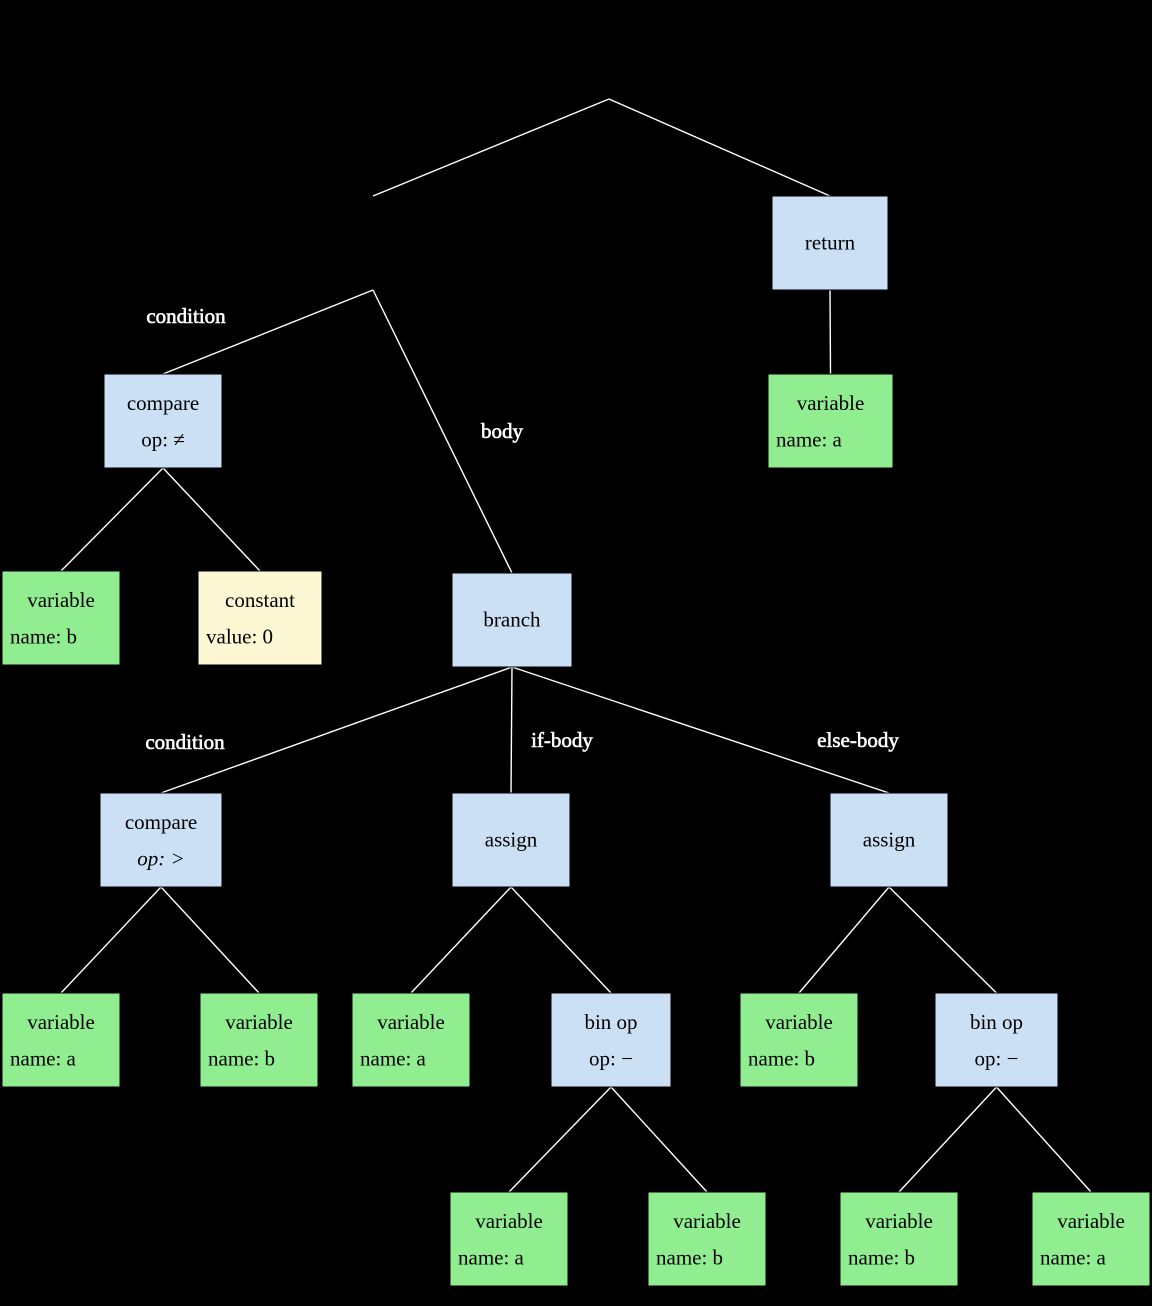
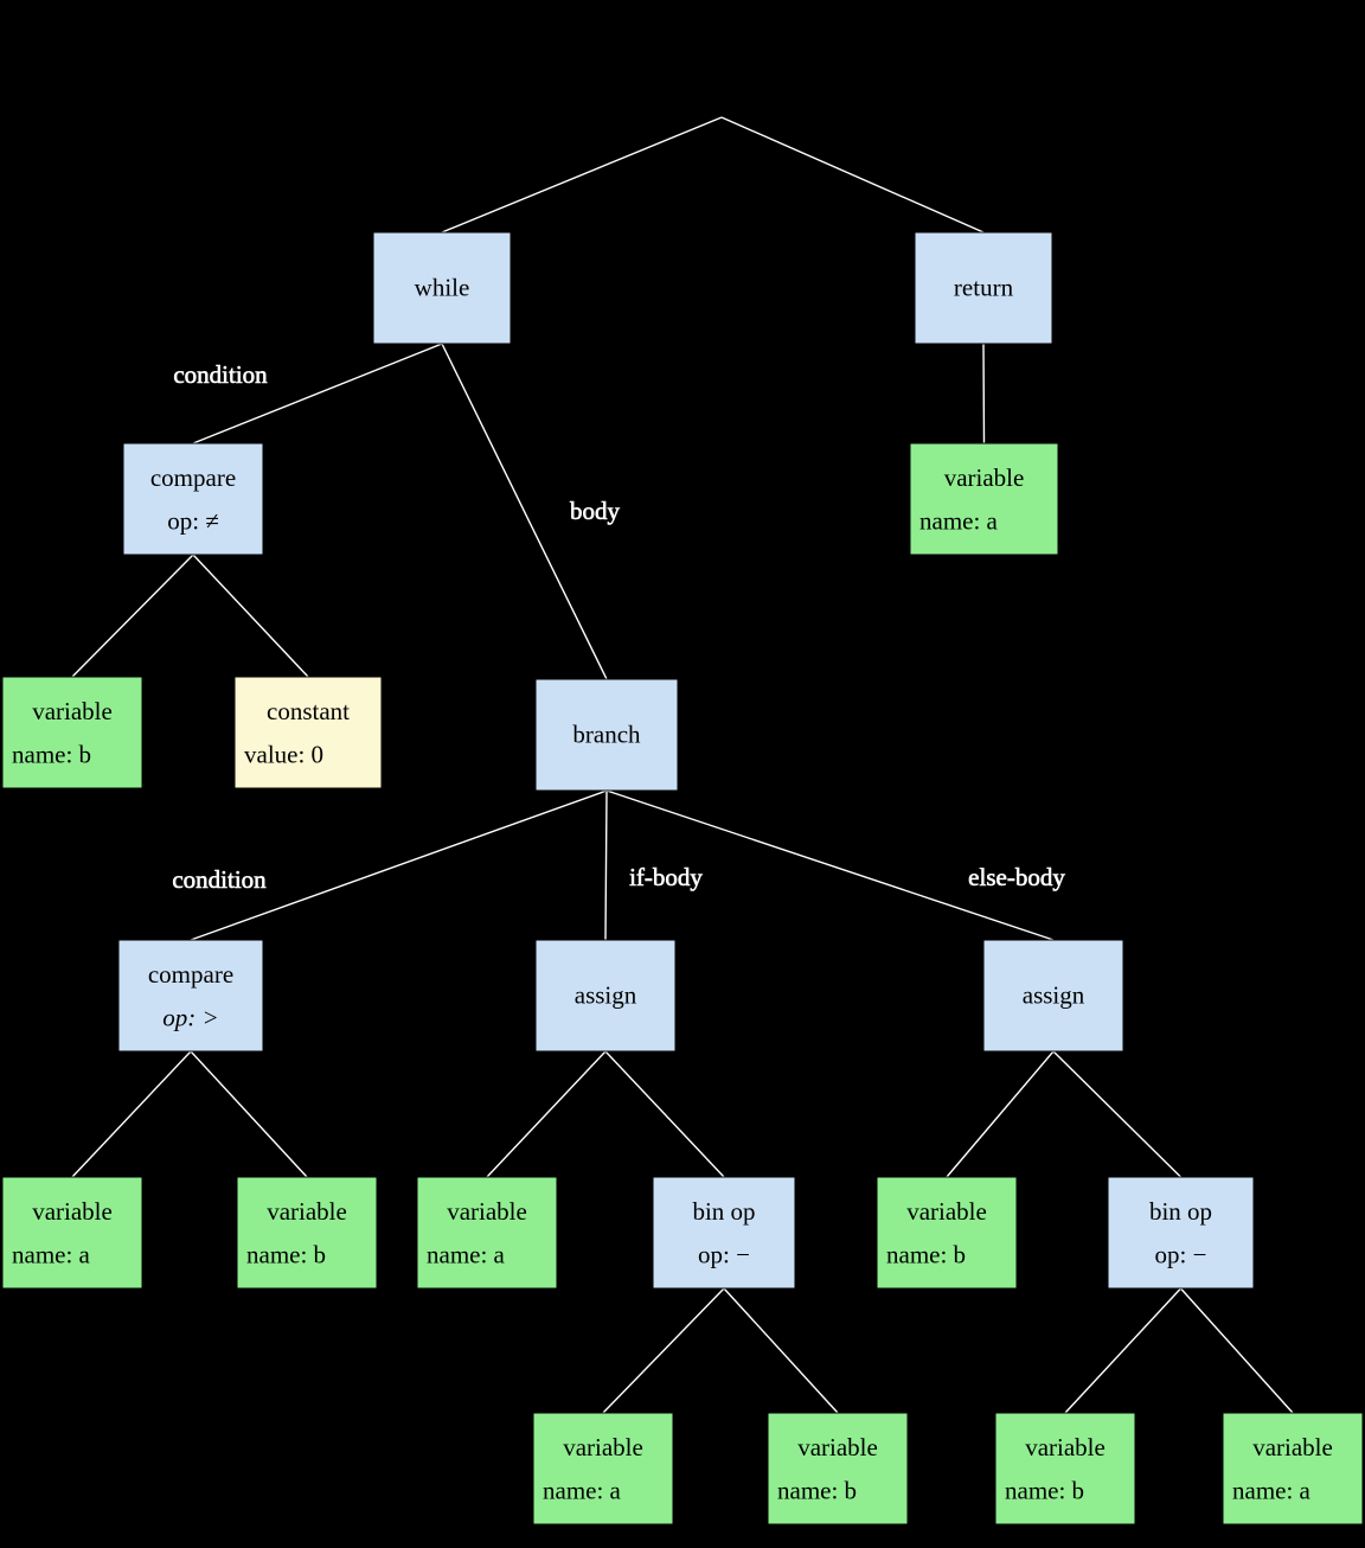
+ while
  return
  compare
  op: ≠
  variable
  name: a
  variable
  name: b
  constant
  value: 0
  branch
  compare
  op: >
  assign
  assign
  variable
  name: a
  variable
  name: b
  variable
  name: a
  bin op
  op: −
  variable
  name: b
  bin op
  op: −
  variable
  name: a
  variable
  name: b
  variable
  name: b
  variable
  name: a
  condition
  body
  condition
  if-body
  else-body
